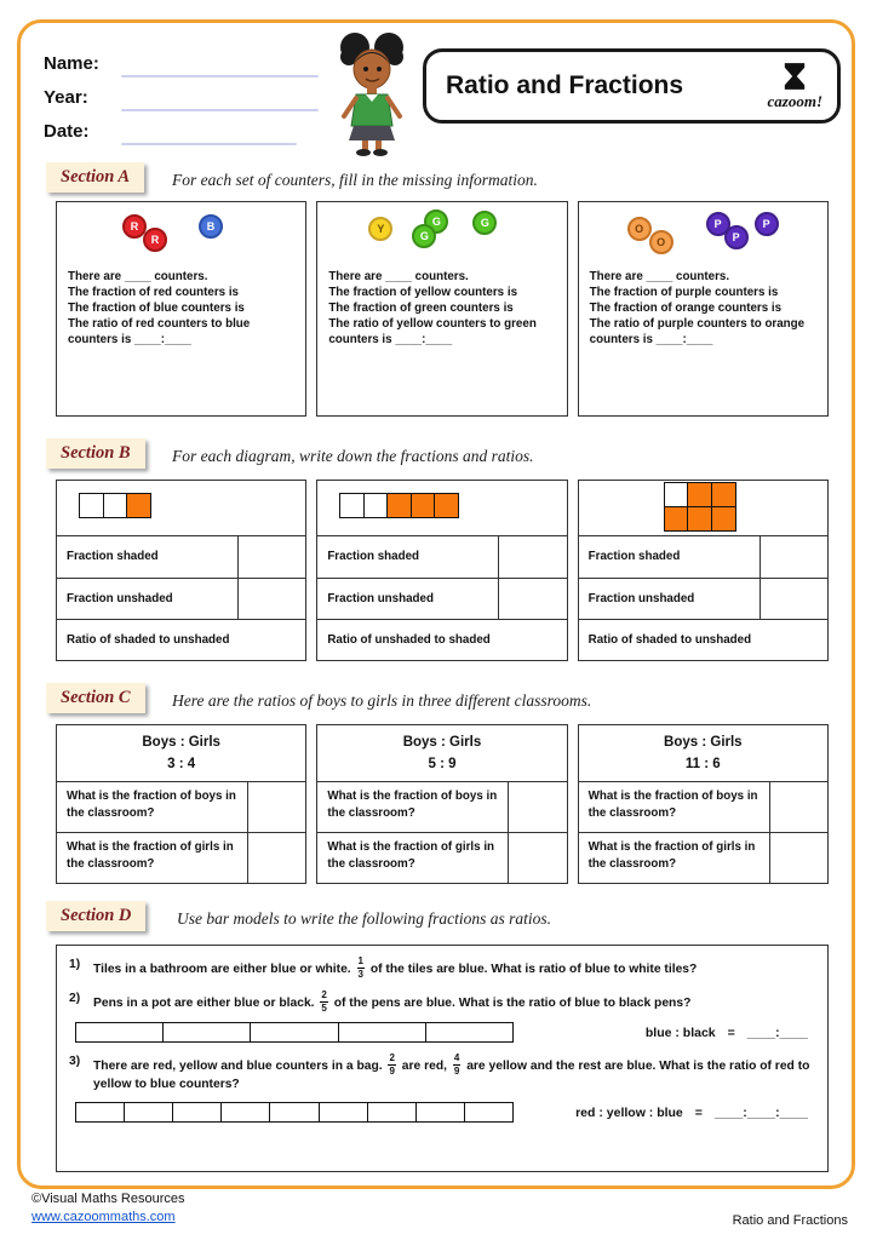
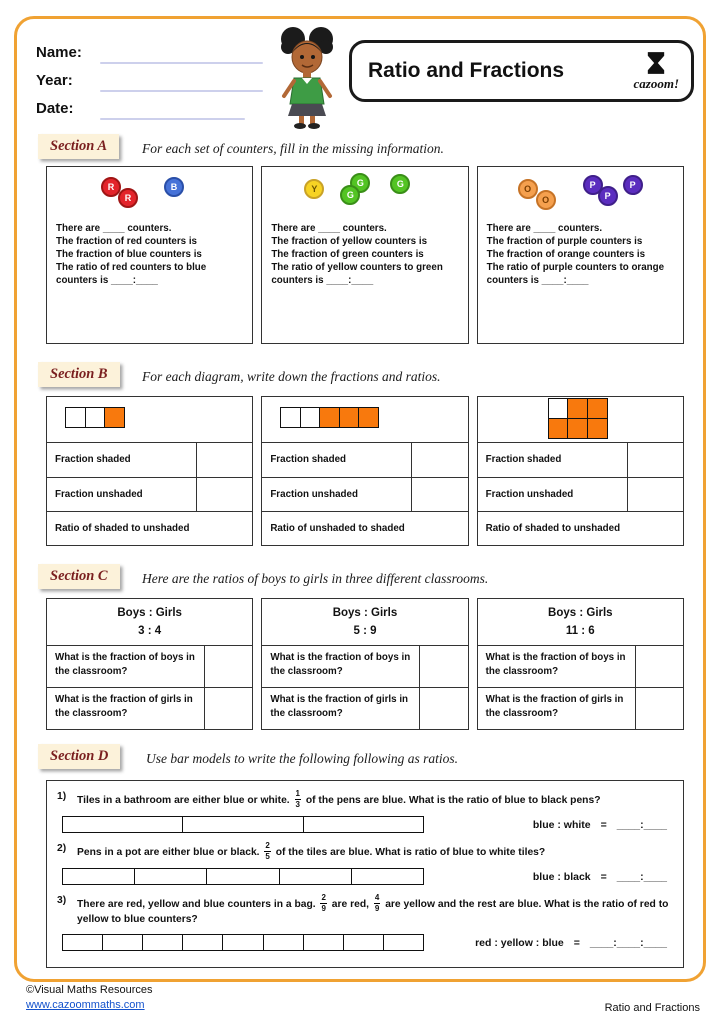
  Name:
  Year:
  Date:
  Ratio and Fractions
  cazoom!
  Section A
  For each set of counters, fill in the missing information.
  R
  R
  B
  There are ____ counters.
  The fraction of red counters is
  The fraction of blue counters is
  The ratio of red counters to blue counters is ____:____
  Y
  G
  G
  G
  There are ____ counters.
  The fraction of yellow counters is
  The fraction of green counters is
  The ratio of yellow counters to green counters is ____:____
  O
  O
  P
  P
  P
  There are ____ counters.
  The fraction of purple counters is
  The fraction of orange counters is
  The ratio of purple counters to orange counters is ____:____
  Section B
  For each diagram, write down the fractions and ratios.
  Fraction shaded
  Fraction unshaded
  Ratio of shaded to unshaded
  Fraction shaded
  Fraction unshaded
  Ratio of unshaded to shaded
  Fraction shaded
  Fraction unshaded
  Ratio of shaded to unshaded
  Section C
  Here are the ratios of boys to girls in three different classrooms.
  Boys : Girls
  3 : 4
  What is the fraction of boys in the classroom?
  What is the fraction of girls in the classroom?
  Boys : Girls
  5 : 9
  What is the fraction of boys in the classroom?
  What is the fraction of girls in the classroom?
  Boys : Girls
  11 : 6
  What is the fraction of boys in the classroom?
  What is the fraction of girls in the classroom?
  Section D
- Use bar models to write the following fractions as ratios.
+ Use bar models to write the following following as ratios.
  1)
  Tiles in a bathroom are either blue or white.
  1
  3
- of the tiles are blue. What is ratio of blue to white tiles?
+ of the pens are blue. What is the ratio of blue to black pens?
+ blue : white = ____:____
  2)
  Pens in a pot are either blue or black.
  2
  5
- of the pens are blue. What is the ratio of blue to black pens?
+ of the tiles are blue. What is ratio of blue to white tiles?
  blue : black = ____:____
  3)
  There are red, yellow and blue counters in a bag.
  2
  9
  are red,
  4
  9
  are yellow and the rest are blue. What is the ratio of red to yellow to blue counters?
  red : yellow : blue = ____:____:____
  ©Visual Maths Resources
  www.cazoommaths.com
  Ratio and Fractions
